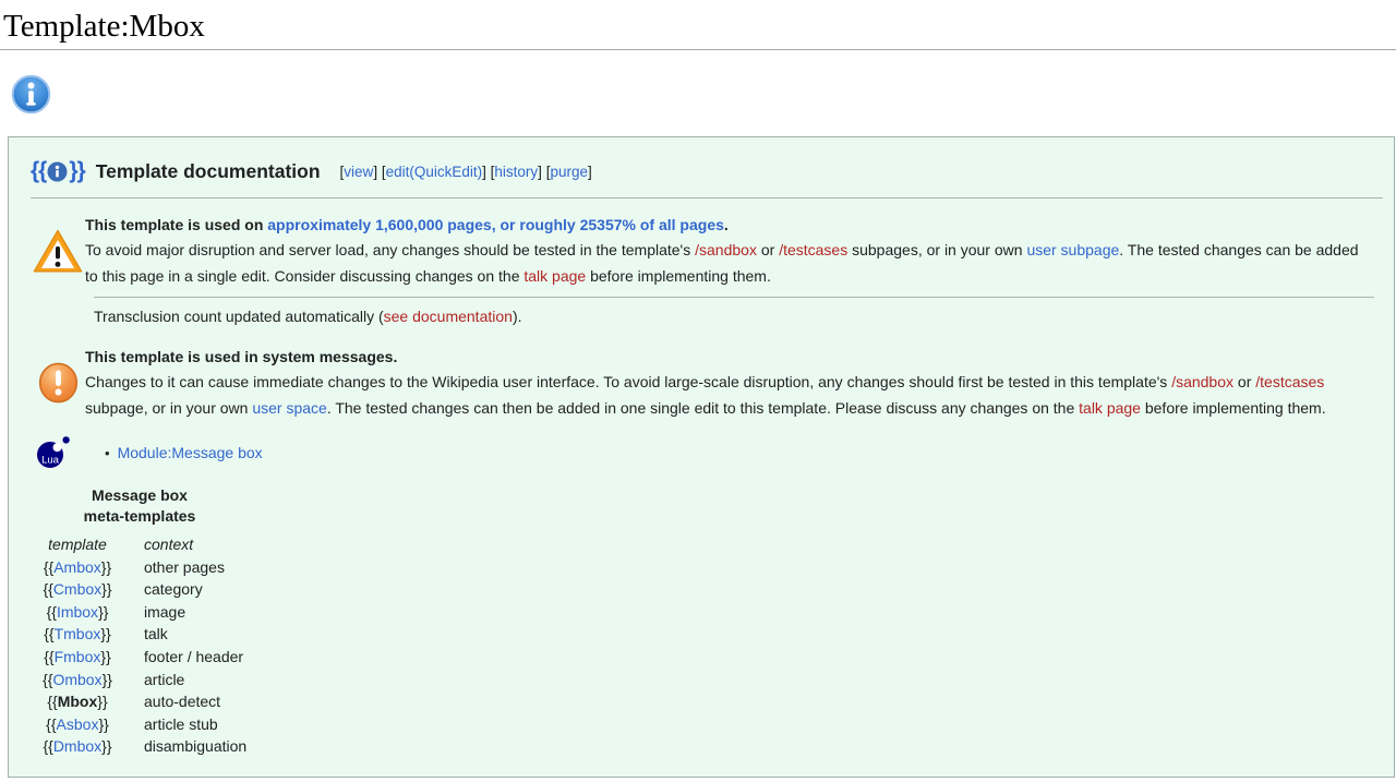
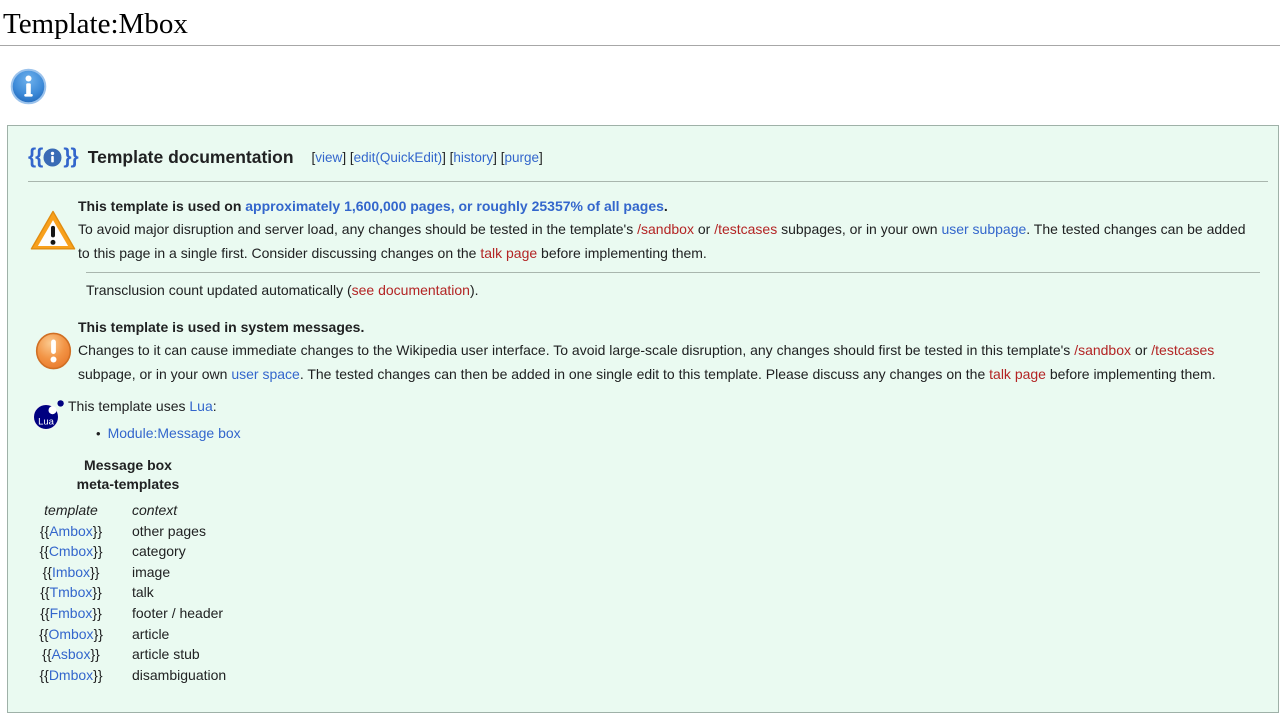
  Template:Mbox
  {{
  }}
  Template documentation
  [view] [edit(QuickEdit)] [history] [purge]
  This template is used on approximately 1,600,000 pages, or roughly 25357% of all pages.
- To avoid major disruption and server load, any changes should be tested in the template's /sandbox or /testcases subpages, or in your own user subpage. The tested changes can be added to this page in a single edit. Consider discussing changes on the talk page before implementing them.
+ To avoid major disruption and server load, any changes should be tested in the template's /sandbox or /testcases subpages, or in your own user subpage. The tested changes can be added to this page in a single first. Consider discussing changes on the talk page before implementing them.
  Transclusion count updated automatically (see documentation).
  This template is used in system messages.
  Changes to it can cause immediate changes to the Wikipedia user interface. To avoid large-scale disruption, any changes should first be tested in this template's /sandbox or /testcases subpage, or in your own user space. The tested changes can then be added in one single edit to this template. Please discuss any changes on the talk page before implementing them.
  Lua
+ This template uses Lua:
  • Module:Message box
  Message box
  meta-templates
  template
  context
  {{Ambox}}
  other pages
  {{Cmbox}}
  category
  {{Imbox}}
  image
  {{Tmbox}}
  talk
  {{Fmbox}}
  footer / header
  {{Ombox}}
  article
- {{Mbox}}
- auto-detect
  {{Asbox}}
  article stub
  {{Dmbox}}
  disambiguation
